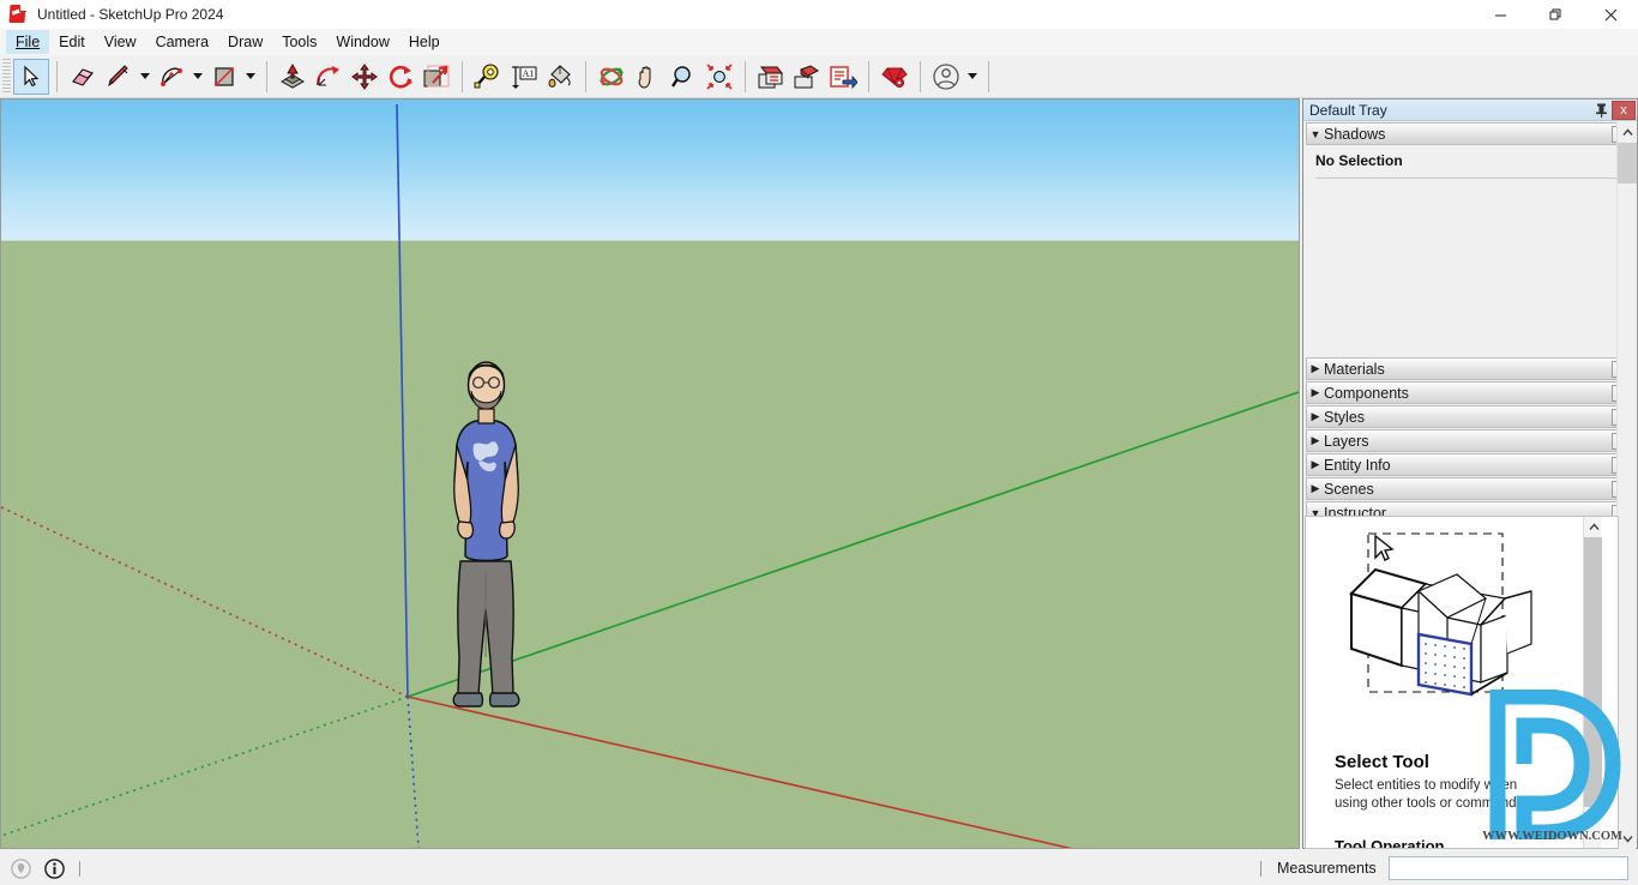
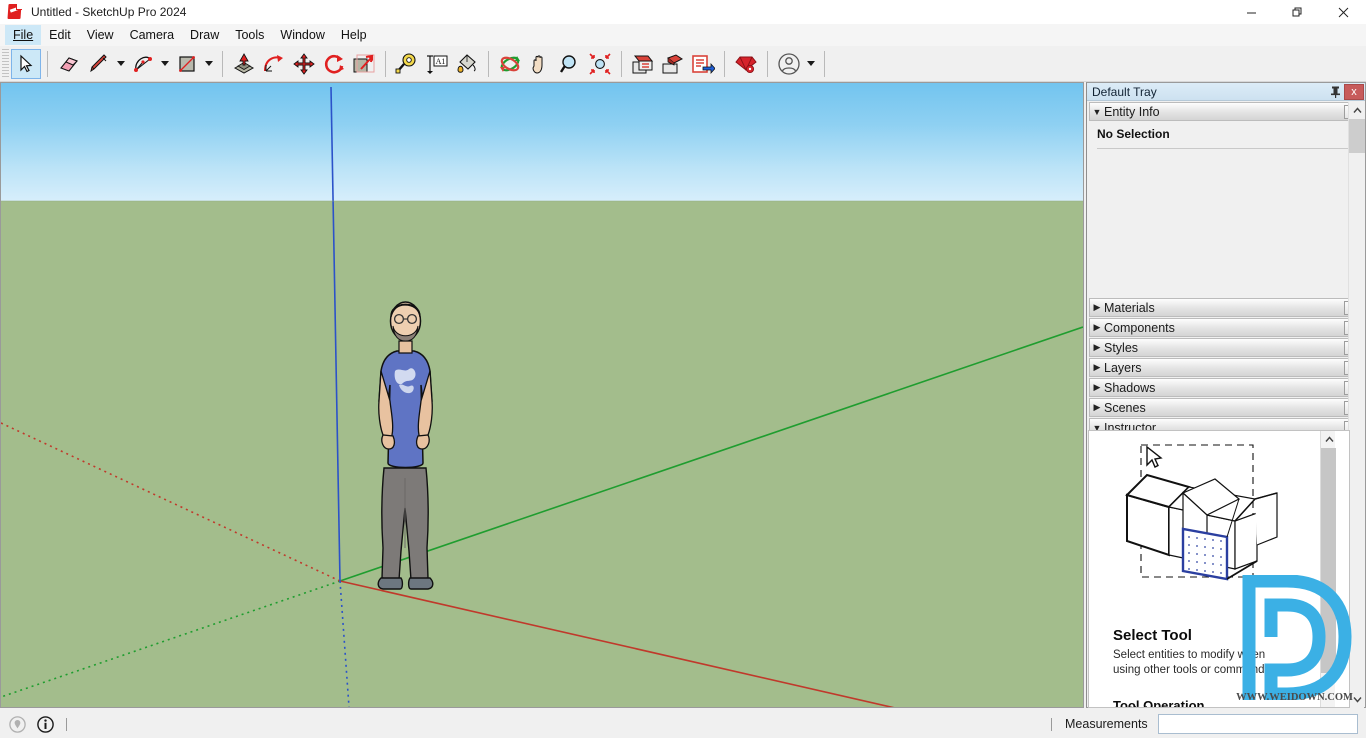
  Untitled - SketchUp Pro 2024
  File
  Edit
  View
  Camera
  Draw
  Tools
  Window
  Help
  A1
  Default Tray
  x
  ▼
- Shadows
+ Entity Info
  No Selection
  ▶
  Materials
  ▶
  Components
  ▶
  Styles
  ▶
  Layers
  ▶
- Entity Info
+ Shadows
  ▶
  Scenes
  ▼
  Instructor
  Select Tool
  Select entities to modify wen
  using other tools or commd
  Tool Operation
  WWW.WEIDOWN.COM
  Measurements
